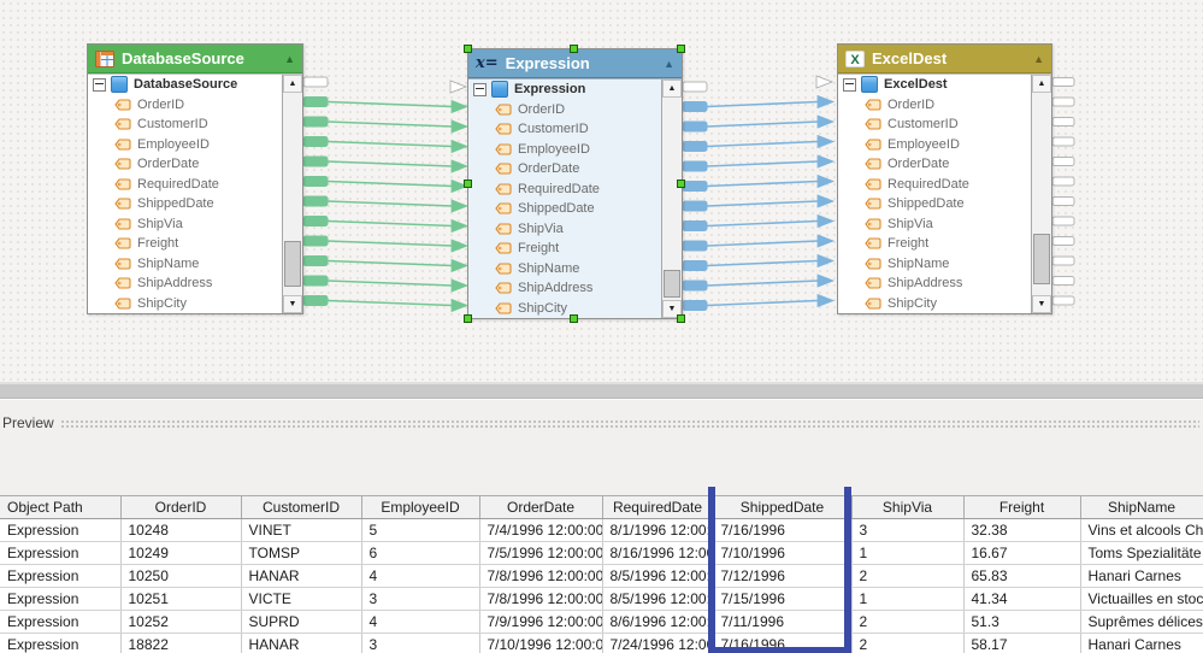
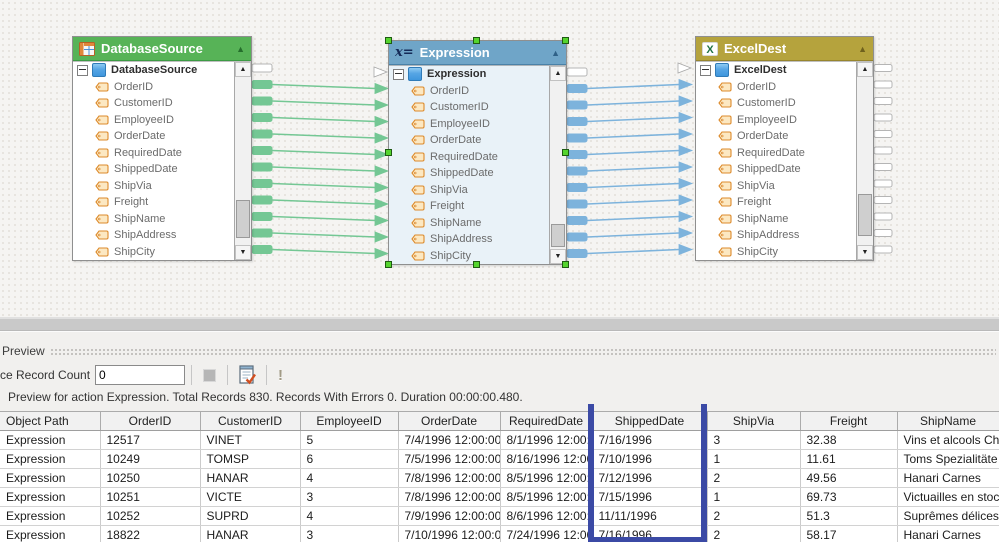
  DatabaseSource
  ▲
  DatabaseSource
  OrderID
  CustomerID
  EmployeeID
  OrderDate
  RequiredDate
  ShippedDate
  ShipVia
  Freight
  ShipName
  ShipAddress
  ShipCity
  x=
  Expression
  ▲
  Expression
  OrderID
  CustomerID
  EmployeeID
  OrderDate
  RequiredDate
  ShippedDate
  ShipVia
  Freight
  ShipName
  ShipAddress
  ShipCity
  X
  ExcelDest
  ▲
  ExcelDest
  OrderID
  CustomerID
  EmployeeID
  OrderDate
  RequiredDate
  ShippedDate
  ShipVia
  Freight
  ShipName
  ShipAddress
  ShipCity
  Preview
+ ce Record Count
+ 0
+ !
+ Preview for action Expression. Total Records 830. Records With Errors 0. Duration 00:00:00.480.
  Object Path	OrderID	CustomerID	EmployeeID	OrderDate	RequiredDate	ShippedDate	ShipVia	Freight	ShipName
- Expression	10248	VINET	5	7/4/1996 12:00:00	8/1/1996 12:00:	7/16/1996	3	32.38	Vins et alcools Ch
+ Expression	12517	VINET	5	7/4/1996 12:00:00	8/1/1996 12:00:	7/16/1996	3	32.38	Vins et alcools Ch
- Expression	10249	TOMSP	6	7/5/1996 12:00:00	8/16/1996 12:00	7/10/1996	1	16.67	Toms Spezialitäte
+ Expression	10249	TOMSP	6	7/5/1996 12:00:00	8/16/1996 12:00	7/10/1996	1	11.61	Toms Spezialitäte
- Expression	10250	HANAR	4	7/8/1996 12:00:00	8/5/1996 12:00:	7/12/1996	2	65.83	Hanari Carnes
+ Expression	10250	HANAR	4	7/8/1996 12:00:00	8/5/1996 12:00:	7/12/1996	2	49.56	Hanari Carnes
- Expression	10251	VICTE	3	7/8/1996 12:00:00	8/5/1996 12:00:	7/15/1996	1	41.34	Victuailles en stoc
+ Expression	10251	VICTE	3	7/8/1996 12:00:00	8/5/1996 12:00:	7/15/1996	1	69.73	Victuailles en stoc
- Expression	10252	SUPRD	4	7/9/1996 12:00:00	8/6/1996 12:00:	7/11/1996	2	51.3	Suprêmes délices
+ Expression	10252	SUPRD	4	7/9/1996 12:00:00	8/6/1996 12:00:	11/11/1996	2	51.3	Suprêmes délices
  Expression	18822	HANAR	3	7/10/1996 12:00:0	7/24/1996 12:00	7/16/1996	2	58.17	Hanari Carnes
